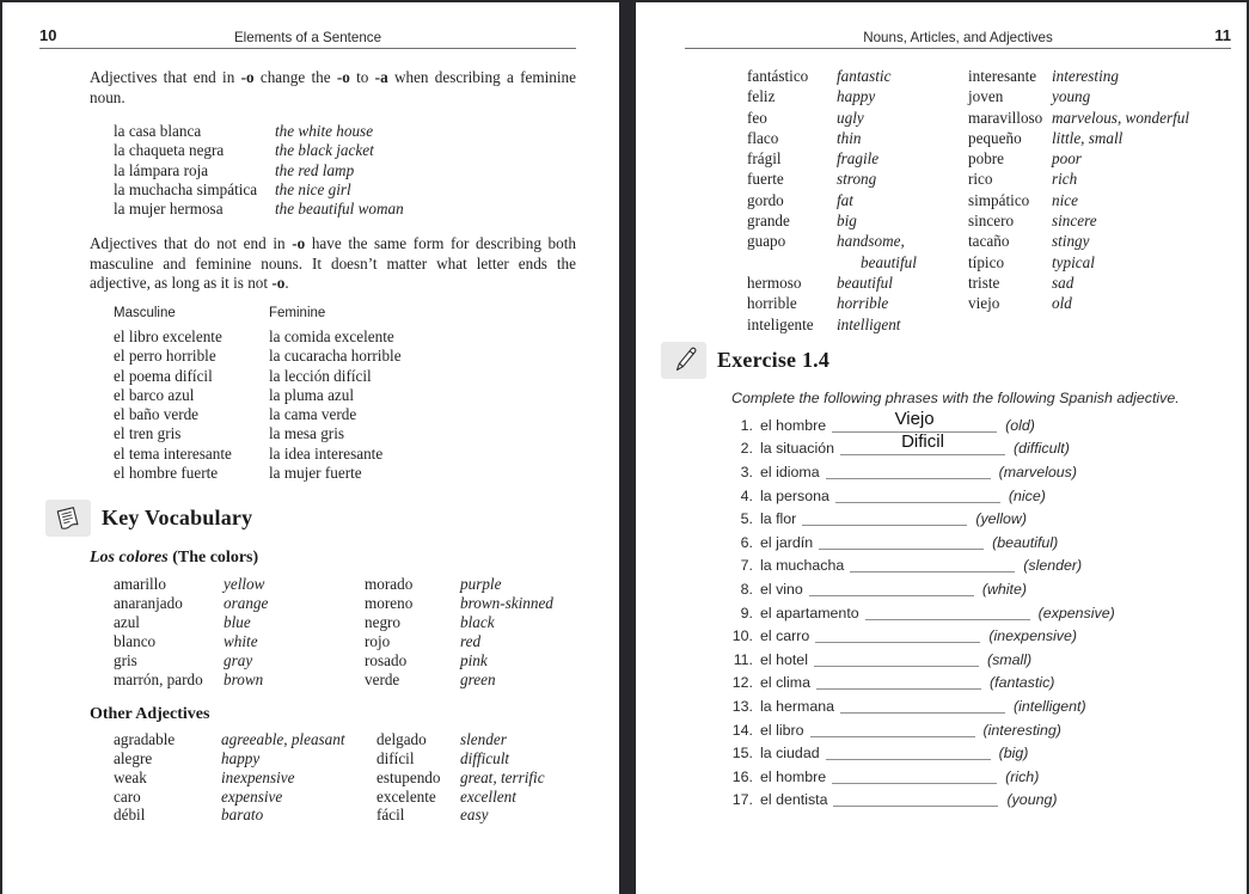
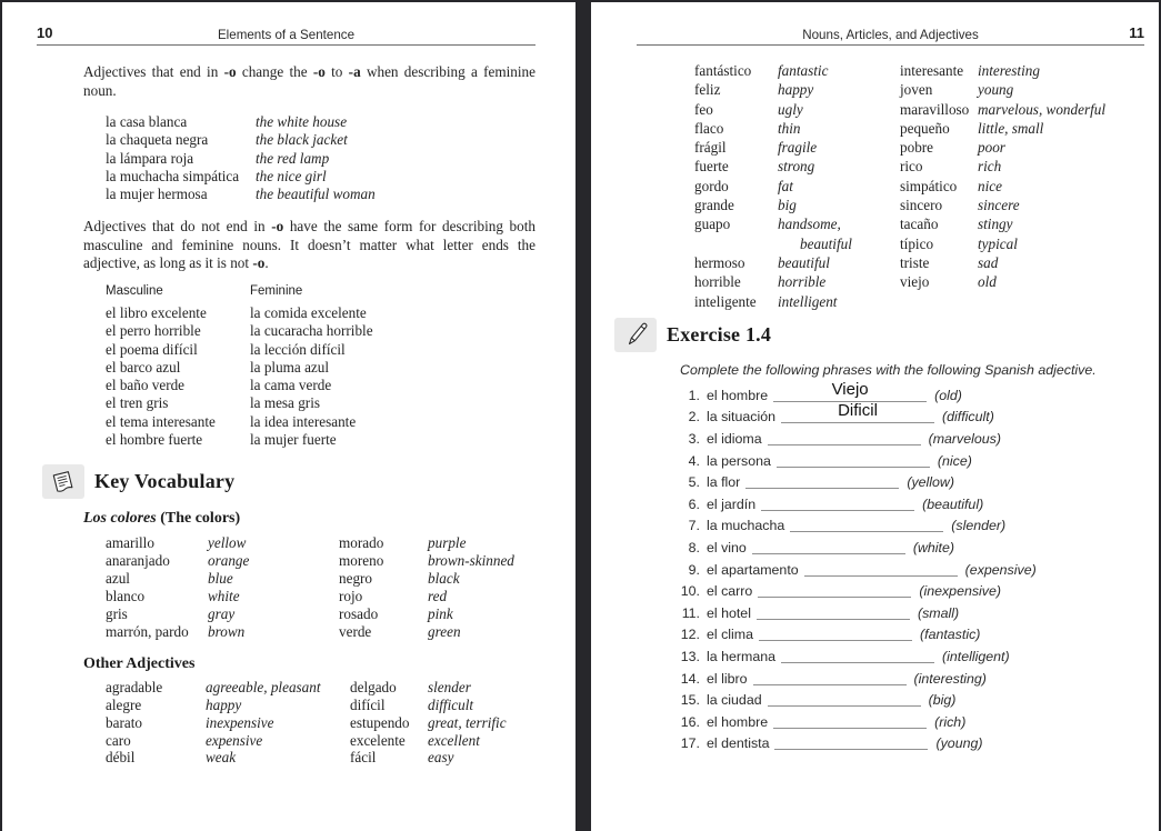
  10
  Elements of a Sentence
  Adjectives that end in -o change the -o to -a when describing a feminine noun.
  la casa blanca the white house
  la chaqueta negra the black jacket
  la lámpara roja the red lamp
  la muchacha simpática the nice girl
  la mujer hermosa the beautiful woman
  Adjectives that do not end in -o have the same form for describing both masculine and feminine nouns. It doesn’t matter what letter ends the adjective, as long as it is not -o.
  Masculine Feminine
  el libro excelente la comida excelente
  el perro horrible la cucaracha horrible
  el poema difícil la lección difícil
  el barco azul la pluma azul
  el baño verde la cama verde
  el tren gris la mesa gris
  el tema interesante la idea interesante
  el hombre fuerte la mujer fuerte
  Key Vocabulary
  Los colores (The colors)
  amarillo yellow
  anaranjado orange
  azul blue
  blanco white
  gris gray
  marrón, pardo brown
  morado purple
  moreno brown-skinned
  negro black
  rojo red
  rosado pink
  verde green
  Other Adjectives
  agradable agreeable, pleasant
  alegre happy
- weak inexpensive
+ barato inexpensive
  caro expensive
- débil barato
+ débil weak
  delgado slender
  difícil difficult
  estupendo great, terrific
  excelente excellent
  fácil easy
  Nouns, Articles, and Adjectives
  11
  fantástico fantastic
  feliz happy
  feo ugly
  flaco thin
  frágil fragile
  fuerte strong
  gordo fat
  grande big
  guapo handsome,
  beautiful
  hermoso beautiful
  horrible horrible
  inteligente intelligent
  interesante interesting
  joven young
  maravilloso marvelous, wonderful
  pequeño little, small
  pobre poor
  rico rich
  simpático nice
  sincero sincere
  tacaño stingy
  típico typical
  triste sad
  viejo old
  Exercise 1.4
  Complete the following phrases with the following Spanish adjective.
  1. el hombre
  Viejo
  (old)
  2. la situación
  Dificil
  (difficult)
  3. el idioma (marvelous)
  4. la persona (nice)
  5. la flor (yellow)
  6. el jardín (beautiful)
  7. la muchacha (slender)
  8. el vino (white)
  9. el apartamento (expensive)
  10. el carro (inexpensive)
  11. el hotel (small)
  12. el clima (fantastic)
  13. la hermana (intelligent)
  14. el libro (interesting)
  15. la ciudad (big)
  16. el hombre (rich)
  17. el dentista (young)
